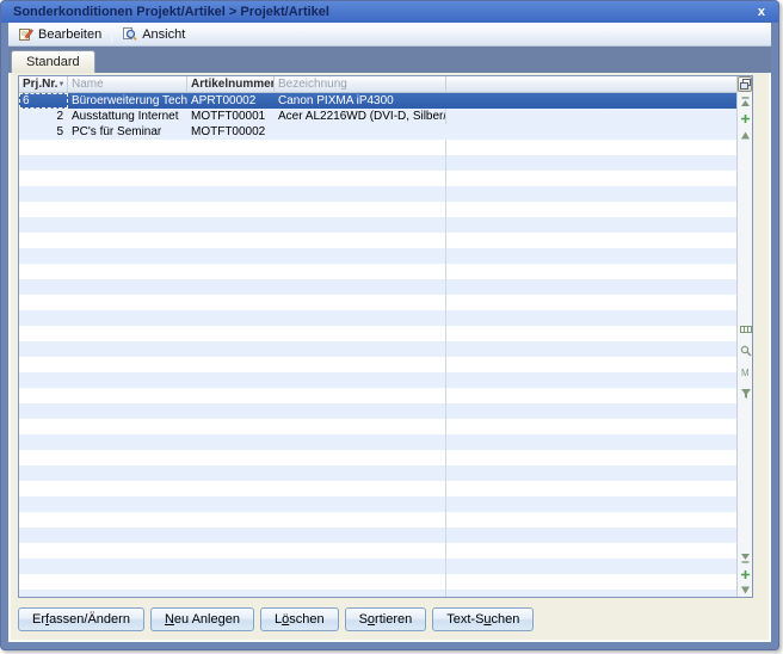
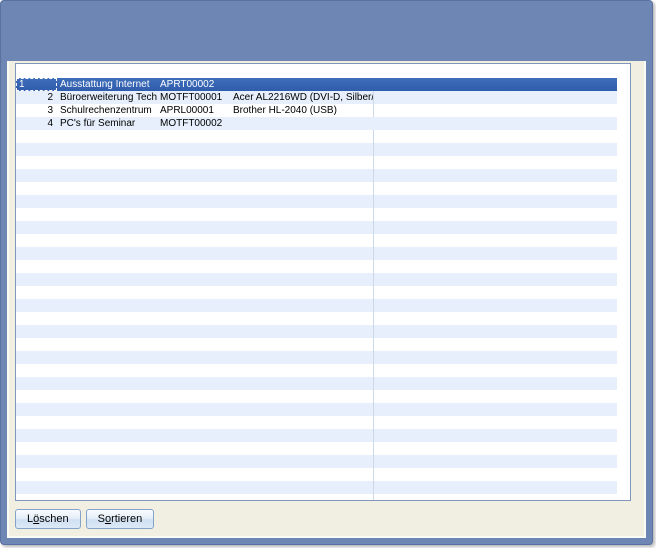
- Sonderkonditionen Projekt/Artikel > Projekt/Artikel
- x
- Bearbeiten
- Ansicht
- Standard
- Prj.Nr.
- Name
- Artikelnummer
- Bezeichnung
- 6
+ 1
- Büroerweiterung Tech
+ Ausstattung Internet
  APRT00002
- Canon PIXMA iP4300
  2
- Ausstattung Internet
+ Büroerweiterung Tech
  MOTFT00001
  Acer AL2216WD (DVI-D, Silber/
+ 3
+ Schulrechenzentrum
+ APRL00001
+ Brother HL-2040 (USB)
- 5
+ 4
  PC's für Seminar
  MOTFT00002
- M
- Erfassen/Ändern
- Neu Anlegen
  Löschen
  Sortieren
- Text-Suchen
